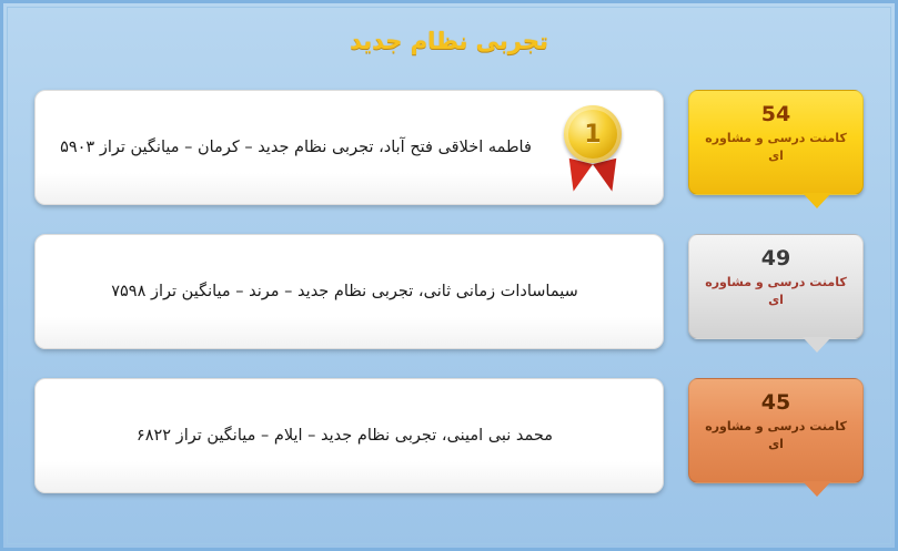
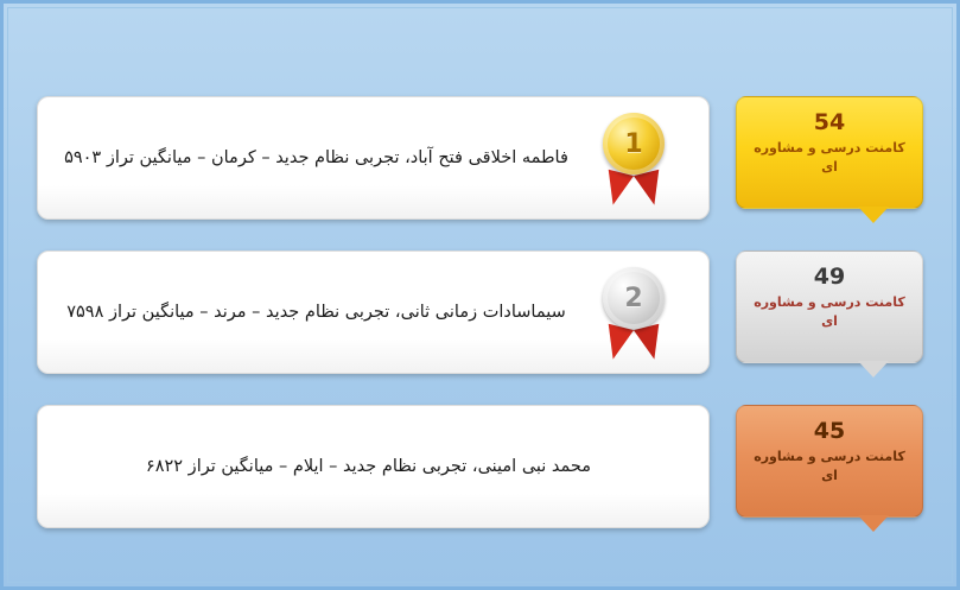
- تجربی نظام جدید
  54
  کامنت درسی و مشاوره ای
  1
  فاطمه اخلاقی فتح آباد، تجربی نظام جدید – کرمان – میانگین تراز ۵۹۰۳
  49
  کامنت درسی و مشاوره ای
+ 2
  سیماسادات زمانی ثانی، تجربی نظام جدید – مرند – میانگین تراز ۷۵۹۸
  45
  کامنت درسی و مشاوره ای
  محمد نبی امینی، تجربی نظام جدید – ایلام – میانگین تراز ۶۸۲۲
